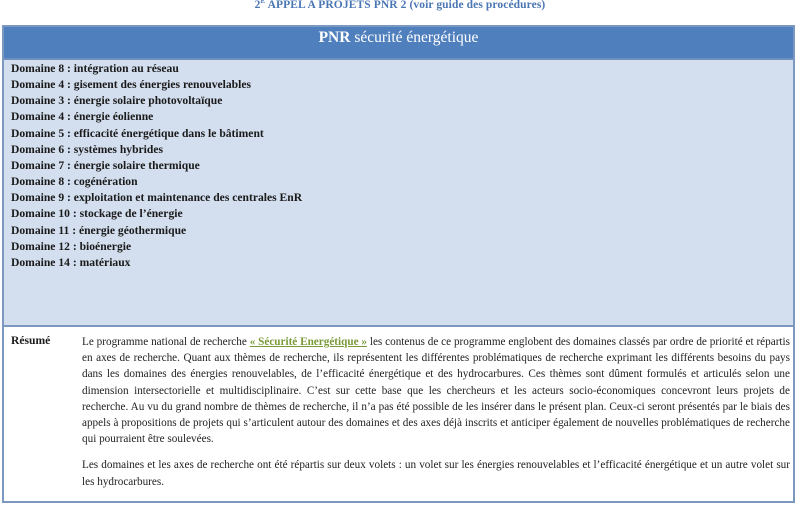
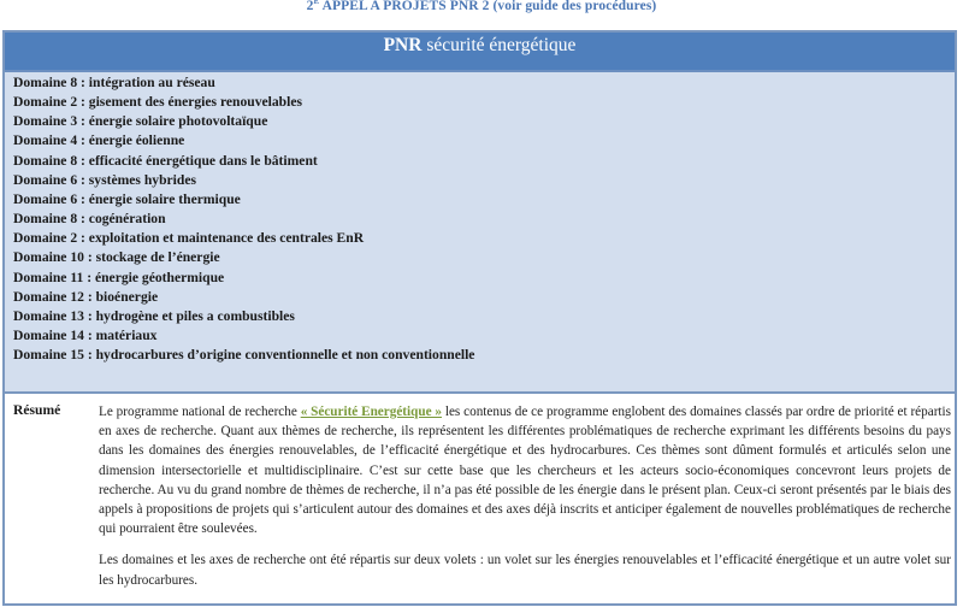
  2E APPEL A PROJETS PNR 2 (voir guide des procédures)
  PNR sécurité énergétique
  Domaine 8 : intégration au réseau
- Domaine 4 : gisement des énergies renouvelables
+ Domaine 2 : gisement des énergies renouvelables
  Domaine 3 : énergie solaire photovoltaïque
  Domaine 4 : énergie éolienne
- Domaine 5 : efficacité énergétique dans le bâtiment
+ Domaine 8 : efficacité énergétique dans le bâtiment
  Domaine 6 : systèmes hybrides
- Domaine 7 : énergie solaire thermique
+ Domaine 6 : énergie solaire thermique
  Domaine 8 : cogénération
- Domaine 9 : exploitation et maintenance des centrales EnR
+ Domaine 2 : exploitation et maintenance des centrales EnR
  Domaine 10 : stockage de l’énergie
  Domaine 11 : énergie géothermique
  Domaine 12 : bioénergie
+ Domaine 13 : hydrogène et piles a combustibles
  Domaine 14 : matériaux
+ Domaine 15 : hydrocarbures d’origine conventionnelle et non conventionnelle
  Résumé
- Le programme national de recherche « Sécurité Energétique » les contenus de ce programme englobent des domaines classés par ordre de priorité et répartis en axes de recherche. Quant aux thèmes de recherche, ils représentent les différentes problématiques de recherche exprimant les différents besoins du pays dans les domaines des énergies renouvelables, de l’efficacité énergétique et des hydrocarbures. Ces thèmes sont dûment formulés et articulés selon une dimension intersectorielle et multidisciplinaire. C’est sur cette base que les chercheurs et les acteurs socio-économiques concevront leurs projets de recherche. Au vu du grand nombre de thèmes de recherche, il n’a pas été possible de les insérer dans le présent plan. Ceux-ci seront présentés par le biais des appels à propositions de projets qui s’articulent autour des domaines et des axes déjà inscrits et anticiper également de nouvelles problématiques de recherche qui pourraient être soulevées.
+ Le programme national de recherche « Sécurité Energétique » les contenus de ce programme englobent des domaines classés par ordre de priorité et répartis en axes de recherche. Quant aux thèmes de recherche, ils représentent les différentes problématiques de recherche exprimant les différents besoins du pays dans les domaines des énergies renouvelables, de l’efficacité énergétique et des hydrocarbures. Ces thèmes sont dûment formulés et articulés selon une dimension intersectorielle et multidisciplinaire. C’est sur cette base que les chercheurs et les acteurs socio-économiques concevront leurs projets de recherche. Au vu du grand nombre de thèmes de recherche, il n’a pas été possible de les énergie dans le présent plan. Ceux-ci seront présentés par le biais des appels à propositions de projets qui s’articulent autour des domaines et des axes déjà inscrits et anticiper également de nouvelles problématiques de recherche qui pourraient être soulevées.
  Les domaines et les axes de recherche ont été répartis sur deux volets : un volet sur les énergies renouvelables et l’efficacité énergétique et un autre volet sur les hydrocarbures.
